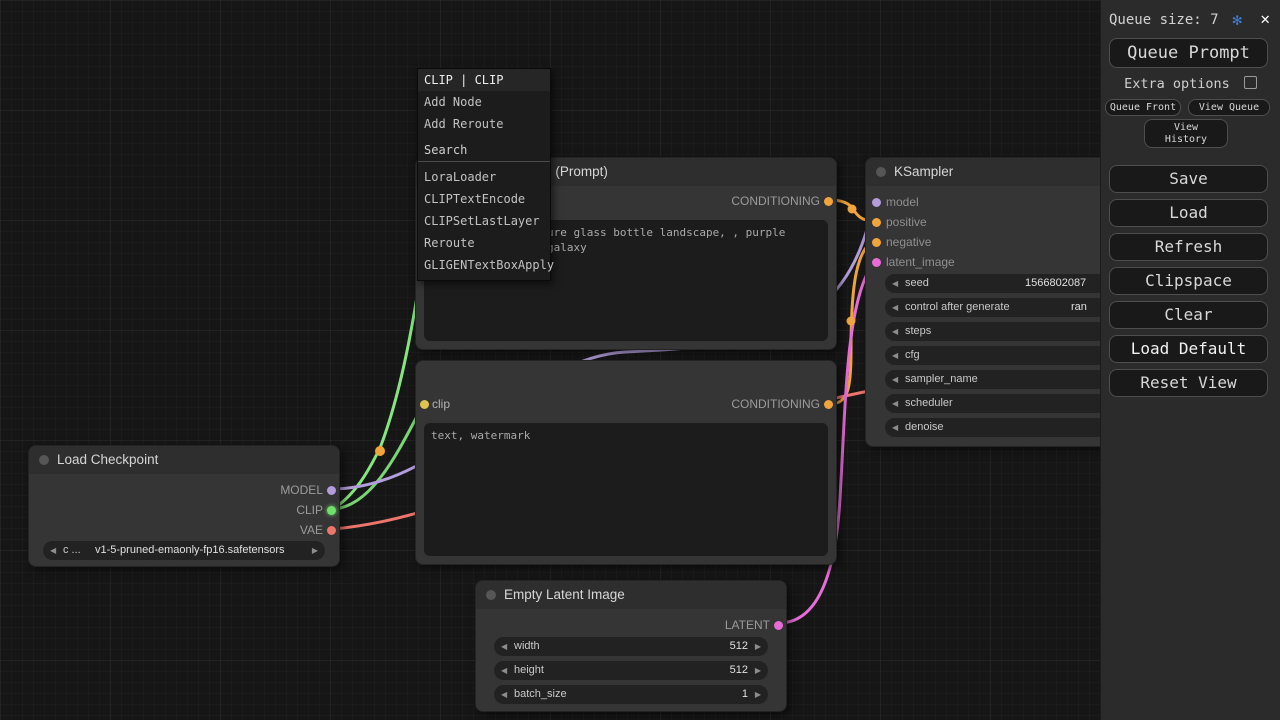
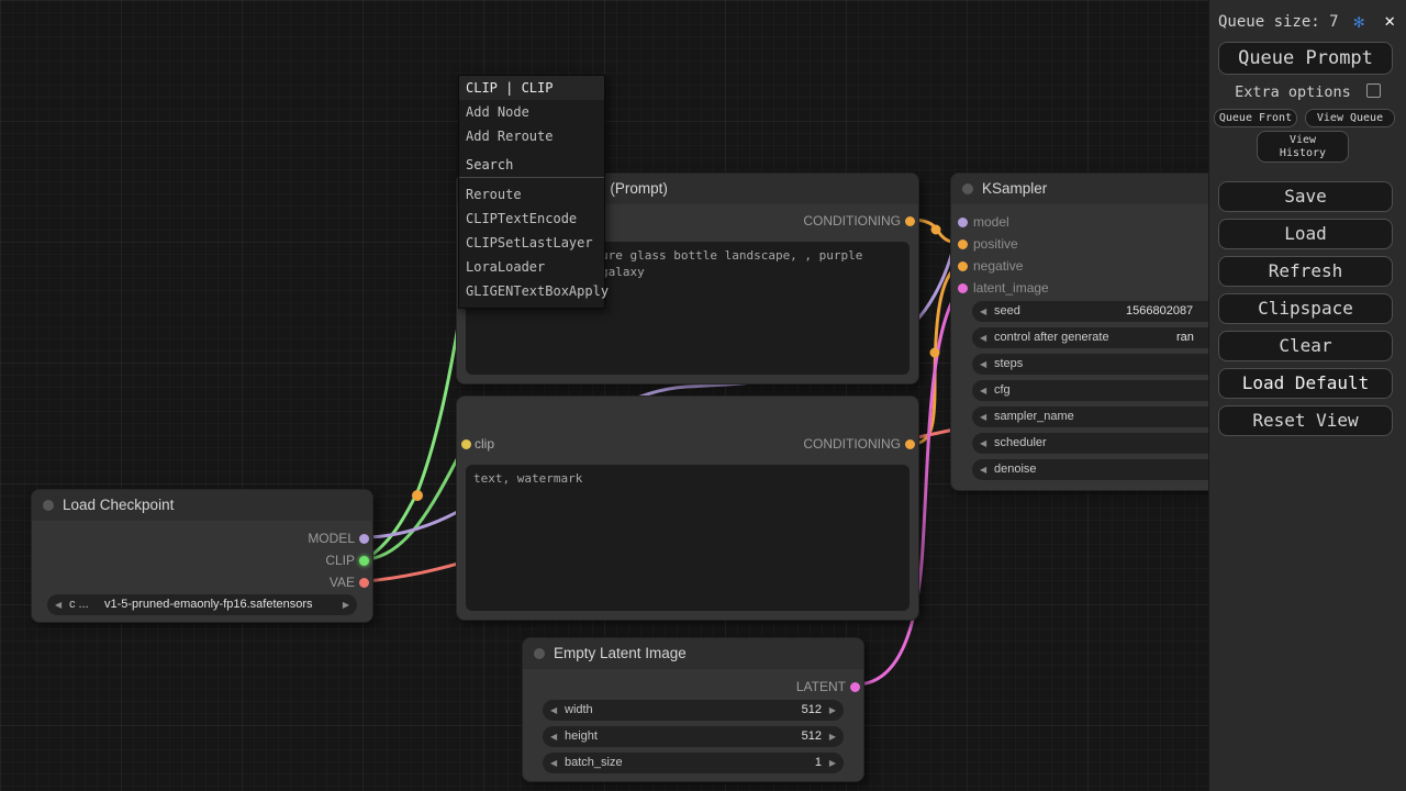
  Load Checkpoint
  MODEL
  CLIP
  VAE
  ◀
  c ...
  v1-5-pruned-emaonly-fp16.safetensors
  ▶
  CONDITIONING
  re glass bottle landscape, , purple alaxy
  clip
  CONDITIONING
  text, watermark
  KSampler
  model
  positive
  negative
  latent_image
  ◀
  seed
  1566802087
  ◀
  control after generate
  ran
  ◀
  steps
  ◀
  cfg
  ◀
  sampler_name
  ◀
  scheduler
  ◀
  denoise
  Empty Latent Image
  LATENT
  ◀
  width
  512
  ▶
  ◀
  height
  512
  ▶
  ◀
  batch_size
  1
  ▶
  CLIP | CLIP
  Add Node
  Add Reroute
  Search
- LoraLoader
+ Reroute
  CLIPTextEncode
  CLIPSetLastLayer
- Reroute
+ LoraLoader
  GLIGENTextBoxApply
  Queue size: 7
  ✻
  ✕
  Queue Prompt
  Extra options
  Queue Front
  View Queue
  View History
  Save
  Load
  Refresh
  Clipspace
  Clear
  Load Default
  Reset View
